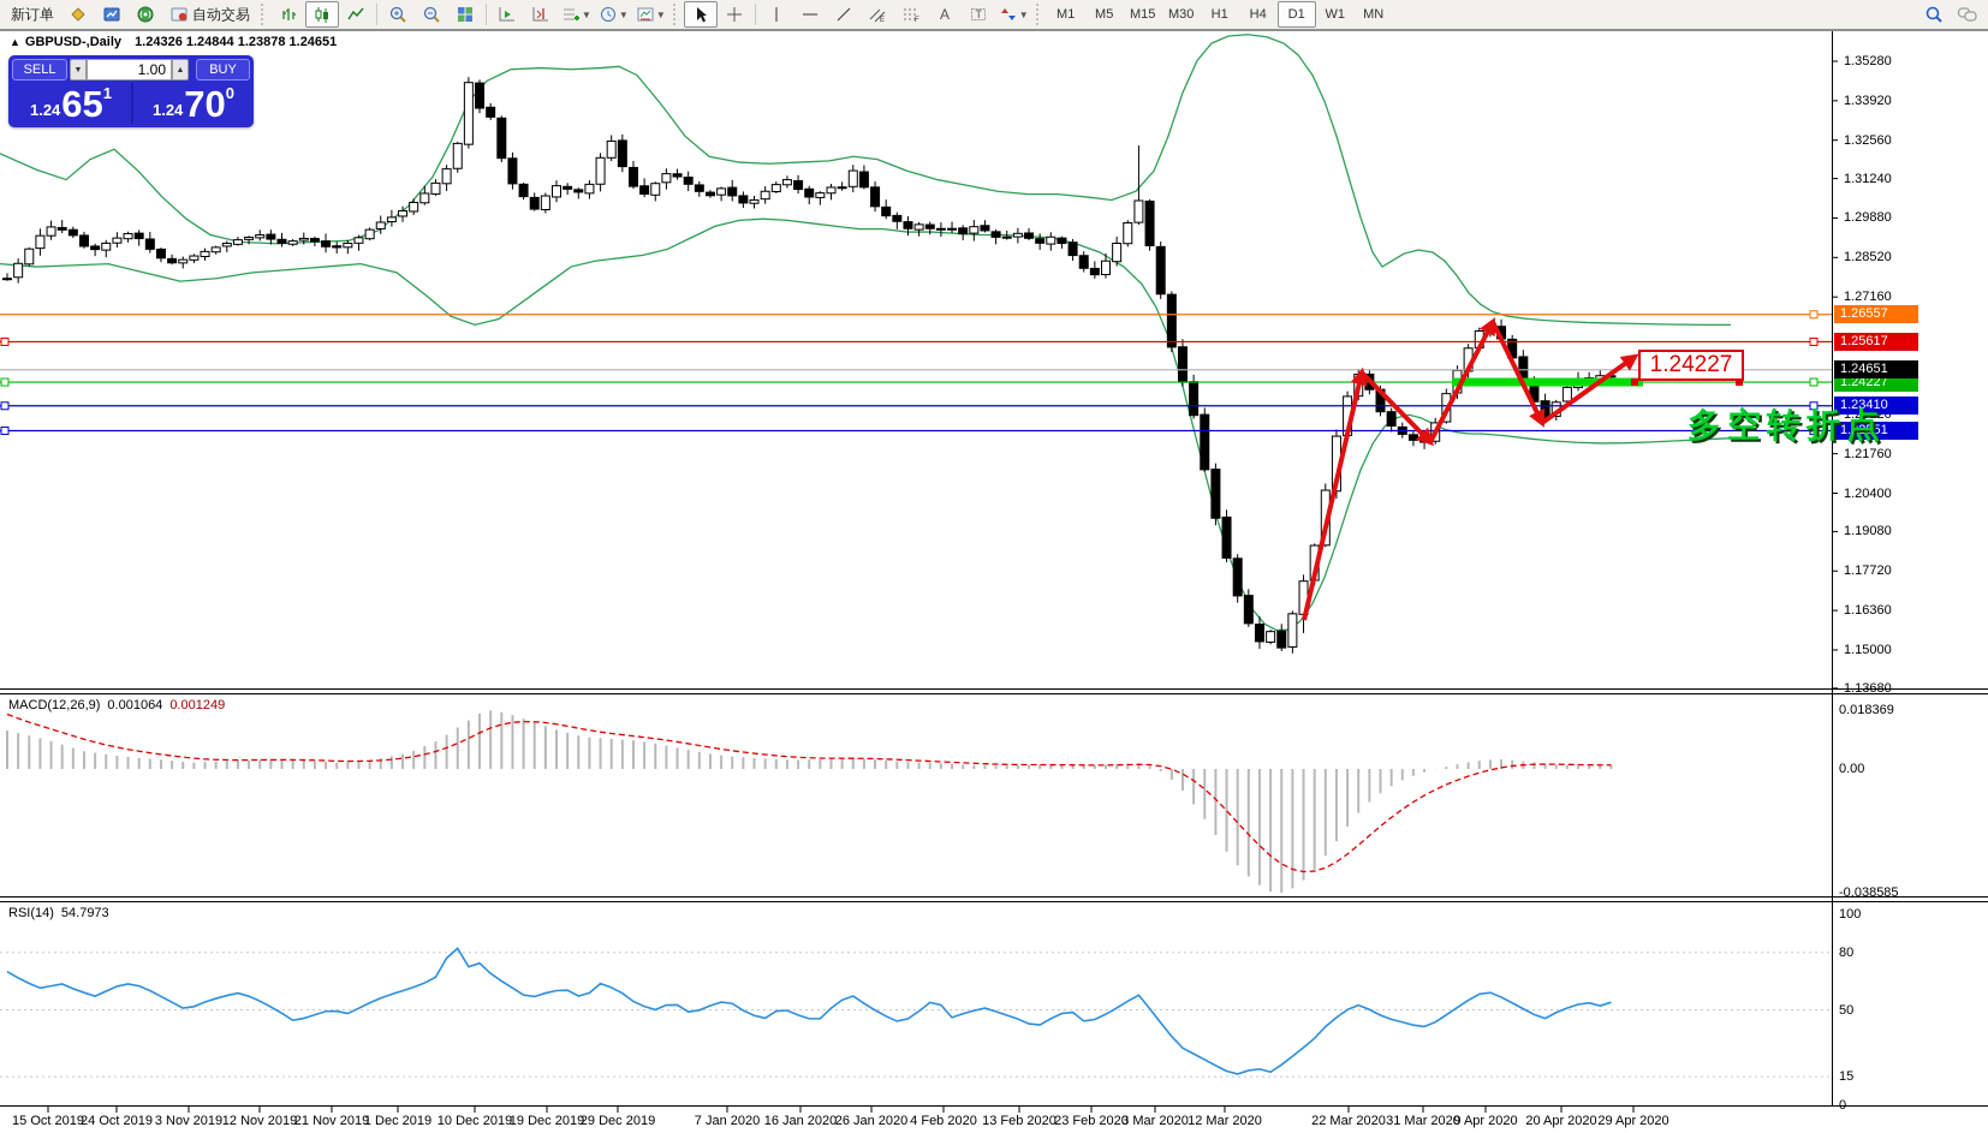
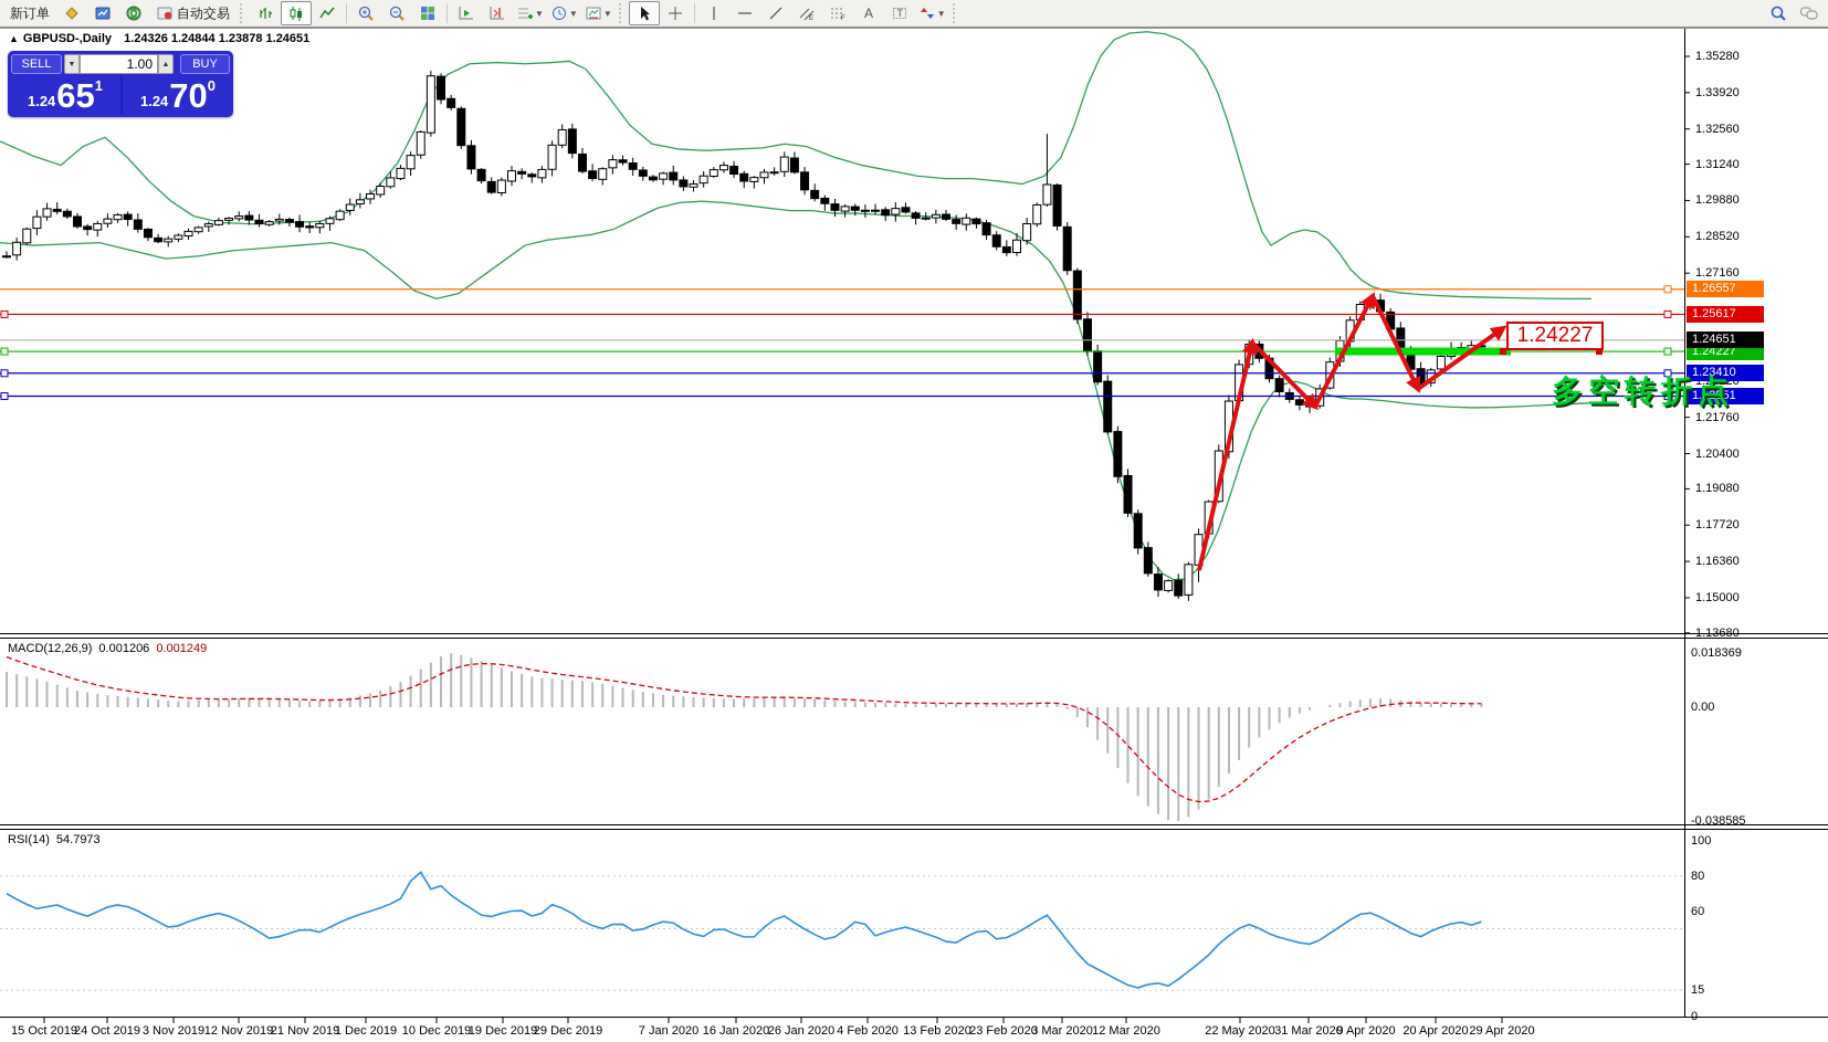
  新订单
  自动交易
  ▼
  ▼
  ▼
  A
  T
  ▼
- M1
- M5
- M15
- M30
- H1
- H4
- D1
- W1
- MN
  ▲ GBPUSD-,Daily 1.24326 1.24844 1.23878 1.24651
  SELL
  1.00
  BUY
  1.24
  65
  1
  1.24
  70
  0
- MACD(12,26,9) 0.001064 0.001249
+ MACD(12,26,9) 0.001206 0.001249
  RSI(14) 54.7973
  1.24227
  多空转折点
  1.35280
  1.33920
  1.32560
  1.31240
  1.29880
  1.28520
  1.27160
  1.21760
  1.20400
  1.19080
  1.17720
  1.16360
  1.15000
  1.13680
  1.26557
  1.25617
  1.24227
  1.23410
  1.22551
  1.24651
  0.018369
  0.00
  -0.038585
  100
  80
- 50
+ 60
  15
  0
  15 Oct 2019
  24 Oct 2019
  3 Nov 2019
  12 Nov 2019
  21 Nov 2019
  1 Dec 2019
  10 Dec 2019
  19 Dec 2019
  29 Dec 2019
  7 Jan 2020
  16 Jan 2020
  26 Jan 2020
  4 Feb 2020
  13 Feb 2020
  23 Feb 2020
  3 Mar 2020
  12 Mar 2020
- 22 Mar 2020
+ 22 May 2020
  31 Mar 2020
  9 Apr 2020
  20 Apr 2020
  29 Apr 2020
